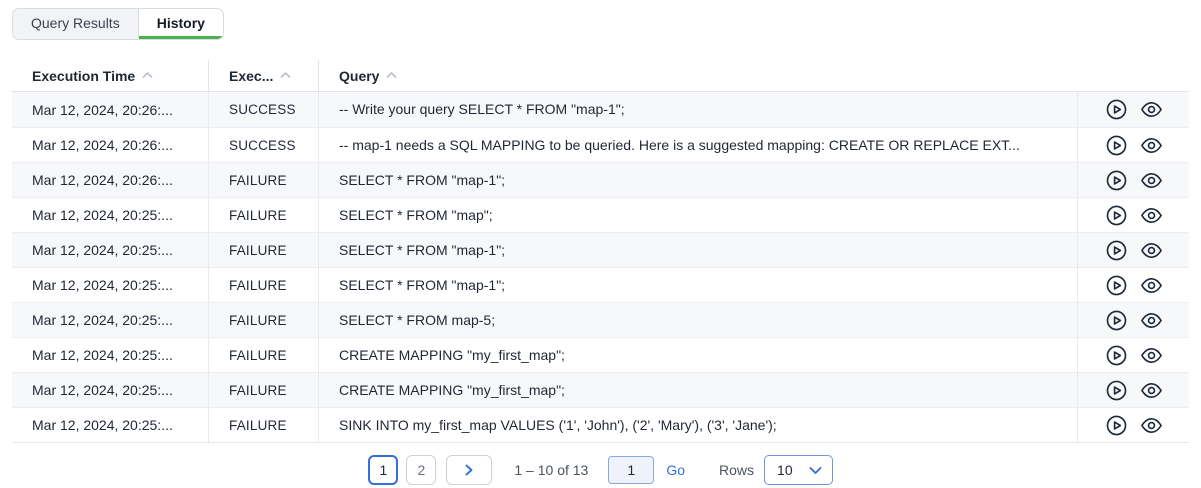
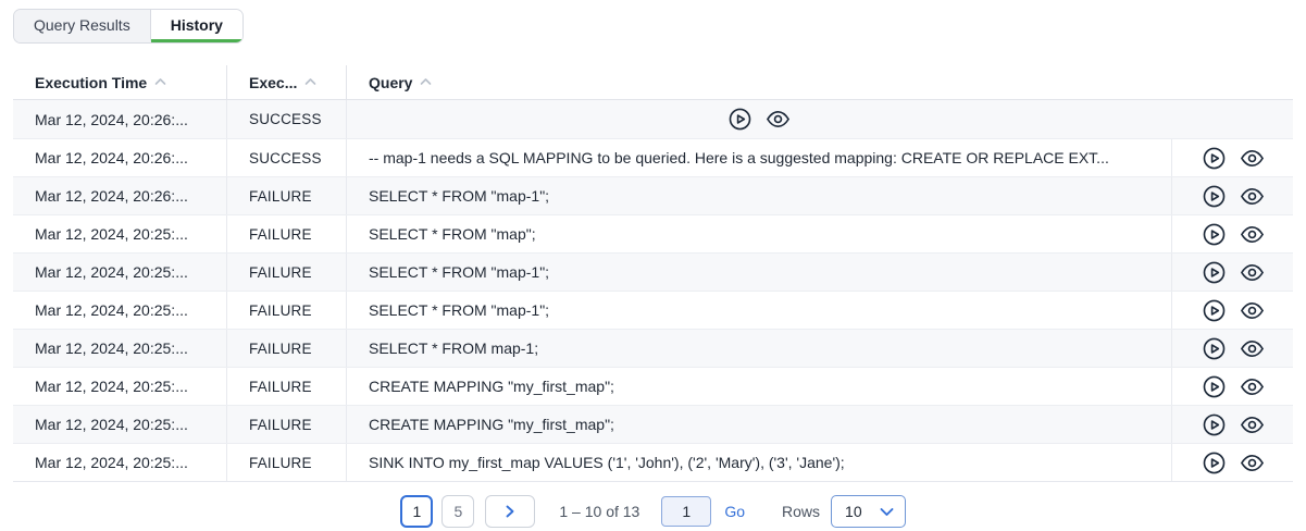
  Query Results
  History
  Execution Time
  Exec...
  Query
  Mar 12, 2024, 20:26:...
  SUCCESS
- -- Write your query SELECT * FROM "map-1";
  Mar 12, 2024, 20:26:...
  SUCCESS
  -- map-1 needs a SQL MAPPING to be queried. Here is a suggested mapping: CREATE OR REPLACE EXT...
  Mar 12, 2024, 20:26:...
  FAILURE
  SELECT * FROM "map-1";
  Mar 12, 2024, 20:25:...
  FAILURE
  SELECT * FROM "map";
  Mar 12, 2024, 20:25:...
  FAILURE
  SELECT * FROM "map-1";
  Mar 12, 2024, 20:25:...
  FAILURE
  SELECT * FROM "map-1";
  Mar 12, 2024, 20:25:...
  FAILURE
- SELECT * FROM map-5;
+ SELECT * FROM map-1;
  Mar 12, 2024, 20:25:...
  FAILURE
  CREATE MAPPING "my_first_map";
  Mar 12, 2024, 20:25:...
  FAILURE
  CREATE MAPPING "my_first_map";
  Mar 12, 2024, 20:25:...
  FAILURE
  SINK INTO my_first_map VALUES ('1', 'John'), ('2', 'Mary'), ('3', 'Jane');
  1
- 2
+ 5
  1 – 10 of 13
  1
  Go
  Rows
  10
